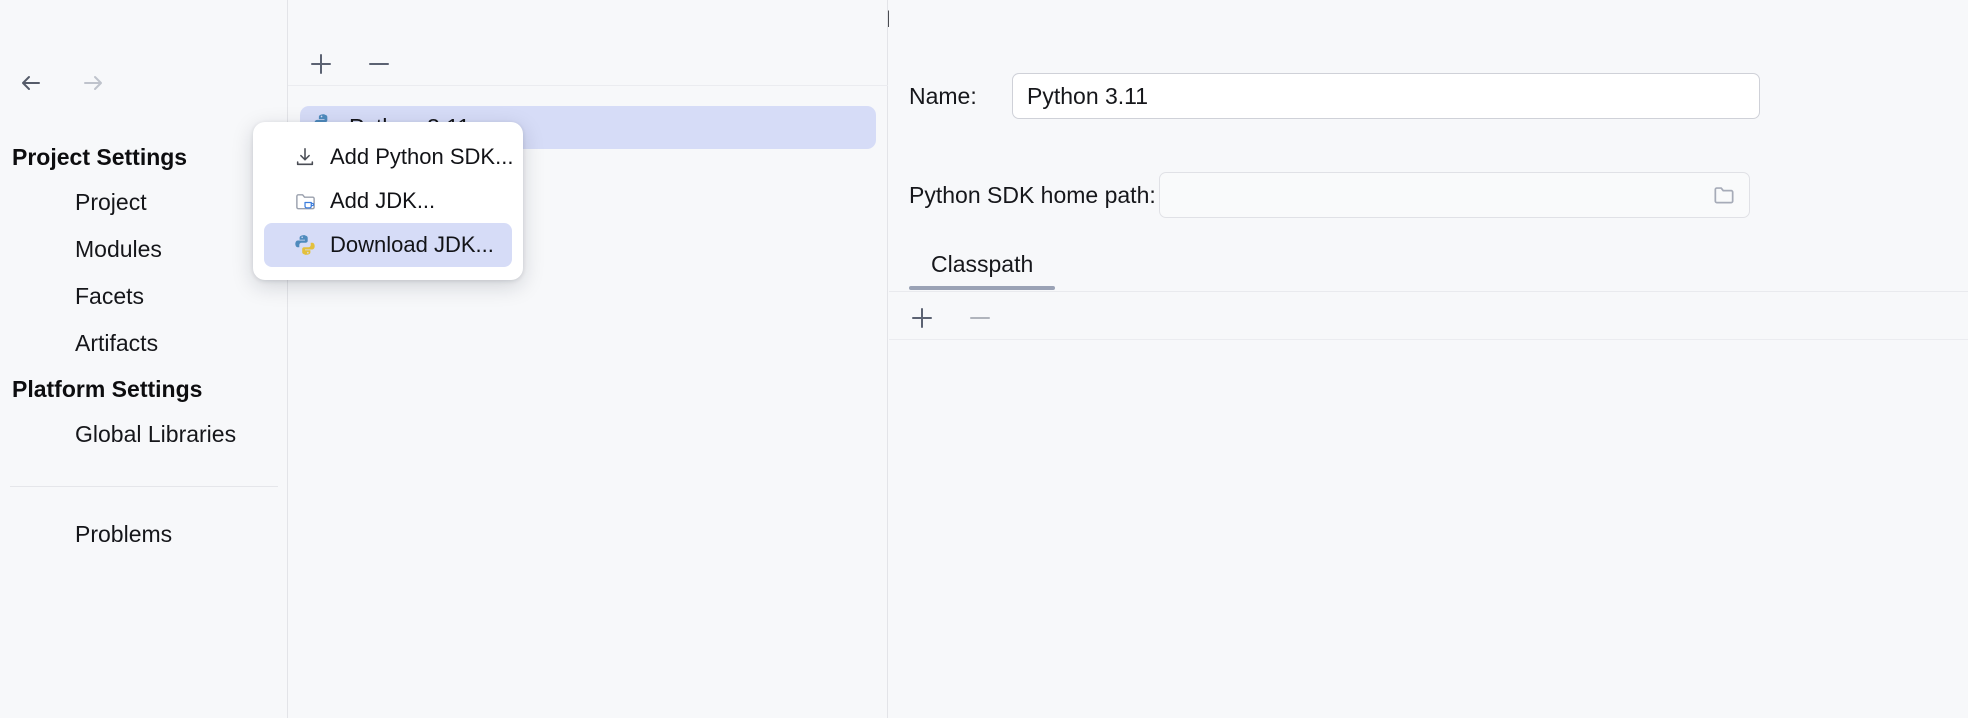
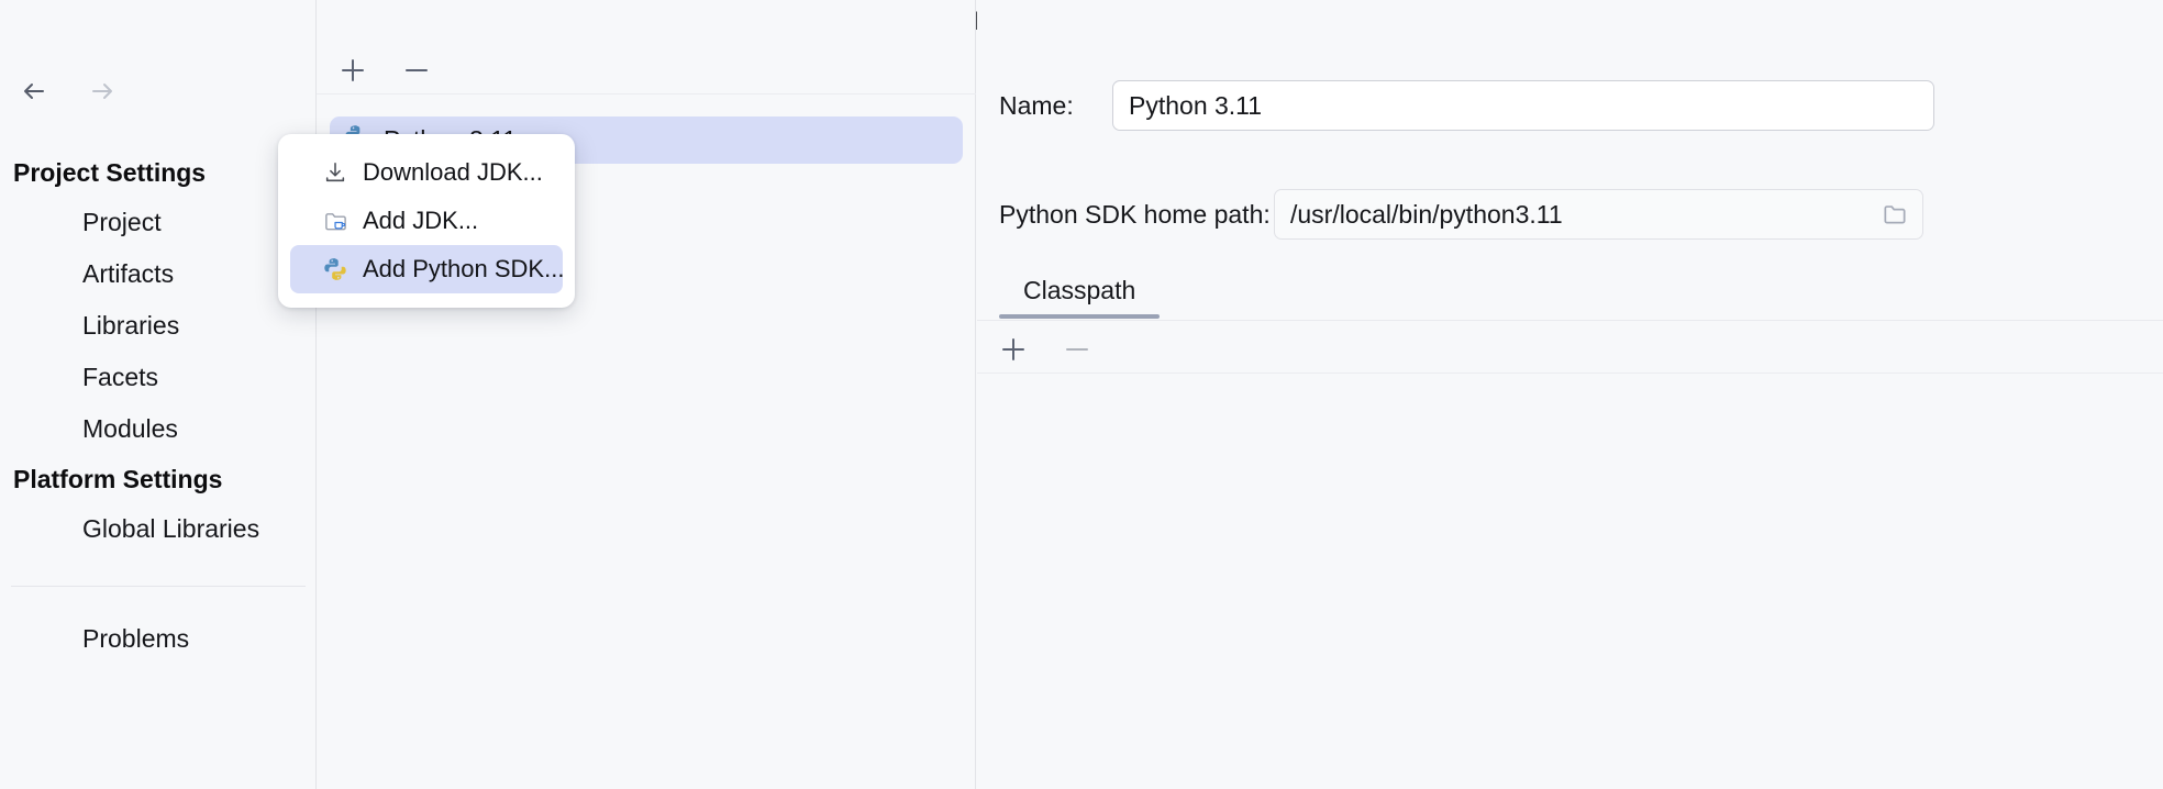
  Project Settings
  Project
- Modules
+ Artifacts
+ Libraries
  Facets
- Artifacts
+ Modules
  Platform Settings
  Global Libraries
  Problems
- Add Python SDK...
+ Download JDK...
  Add JDK...
- Download JDK...
+ Add Python SDK...
  Name:
  Python 3.11
  Python SDK home path:
+ /usr/local/bin/python3.11
  Classpath
